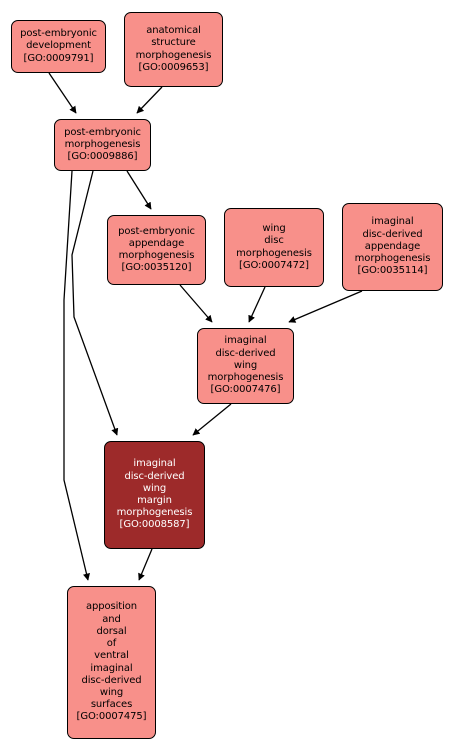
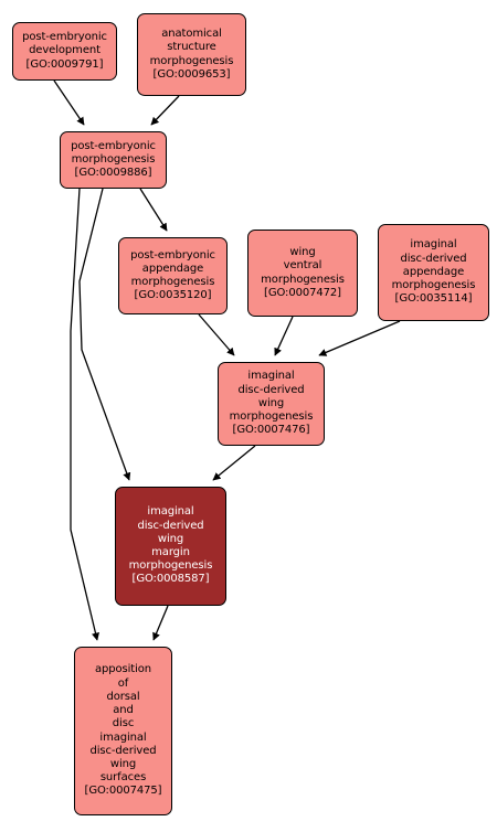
  post-embryonic
  development
  [GO:0009791]
  anatomical
  structure
  morphogenesis
  [GO:0009653]
  post-embryonic
  morphogenesis
  [GO:0009886]
  post-embryonic
  appendage
  morphogenesis
  [GO:0035120]
  wing
- disc
+ ventral
  morphogenesis
  [GO:0007472]
  imaginal
  disc-derived
  appendage
  morphogenesis
  [GO:0035114]
  imaginal
  disc-derived
  wing
  morphogenesis
  [GO:0007476]
  imaginal
  disc-derived
  wing
  margin
  morphogenesis
  [GO:0008587]
  apposition
- and
+ of
  dorsal
- of
+ and
- ventral
+ disc
  imaginal
  disc-derived
  wing
  surfaces
  [GO:0007475]
